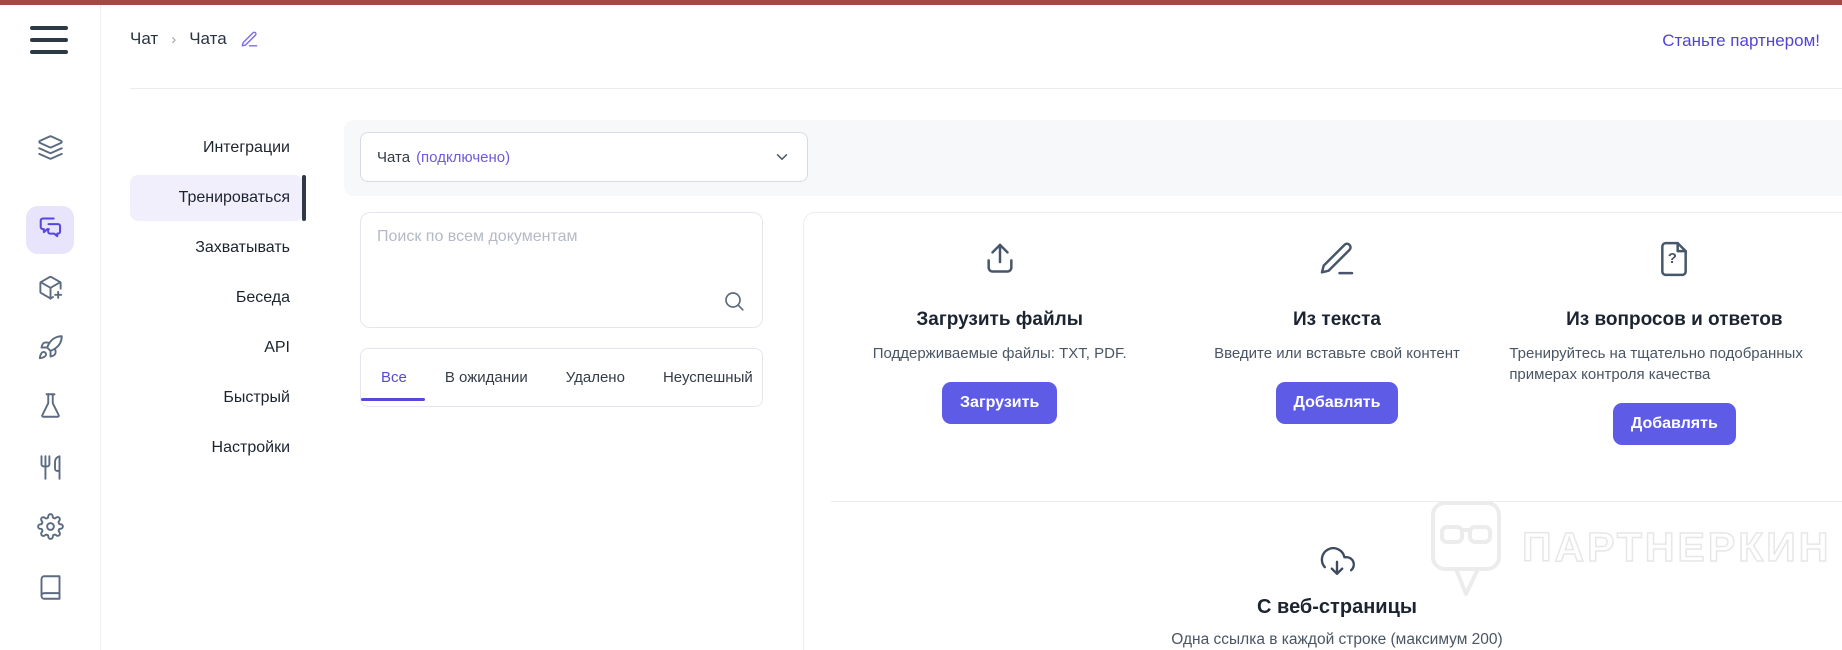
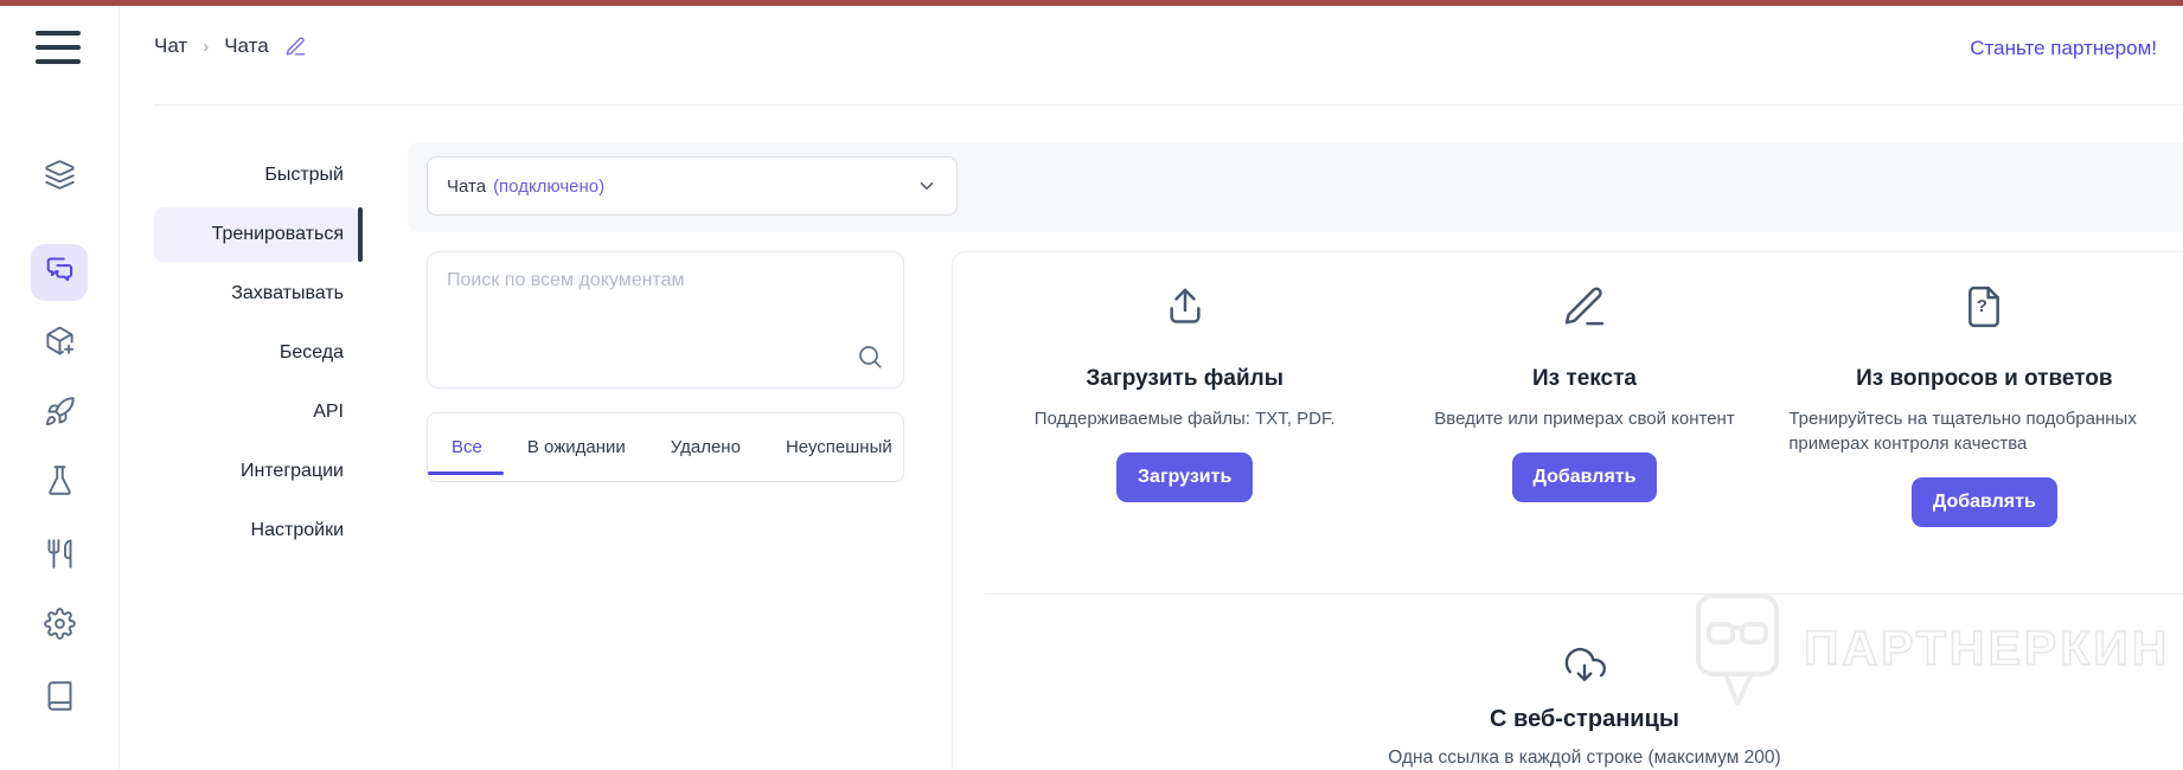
  Чат
  ›
  Чата
  Станьте партнером!
- Интеграции
+ Быстрый
  Тренироваться
  Захватывать
  Беседа
  API
- Быстрый
+ Интеграции
  Настройки
  Чата
  (подключено)
  Поиск по всем документам
  Все
  В ожидании
  Удалено
  Неуспешный
  Загрузить файлы
  Поддерживаемые файлы: TXT, PDF.
  Загрузить
  Из текста
- Введите или вставьте свой контент
+ Введите или примерах свой контент
  Добавлять
  ?
  Из вопросов и ответов
  Тренируйтесь на тщательно подобранных примерах контроля качества
  Добавлять
  С веб-страницы
  Одна ссылка в каждой строке (максимум 200)
  ПАРТНЕРКИН
